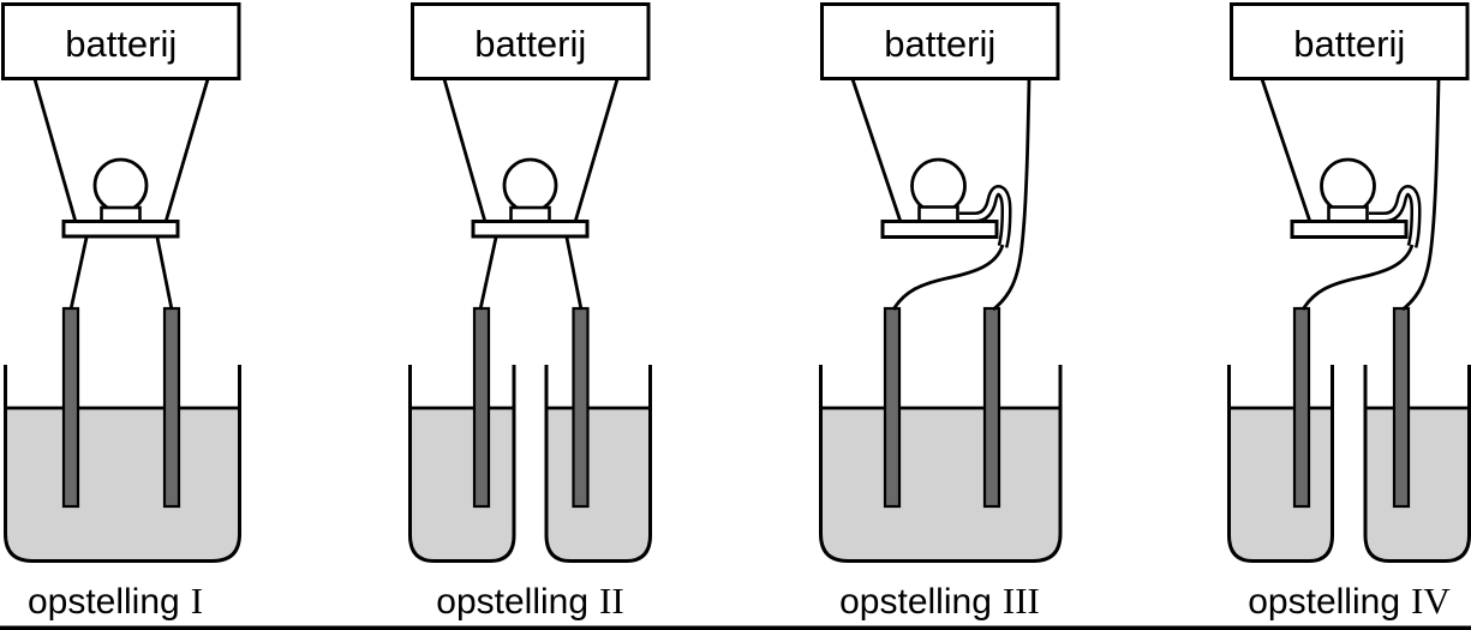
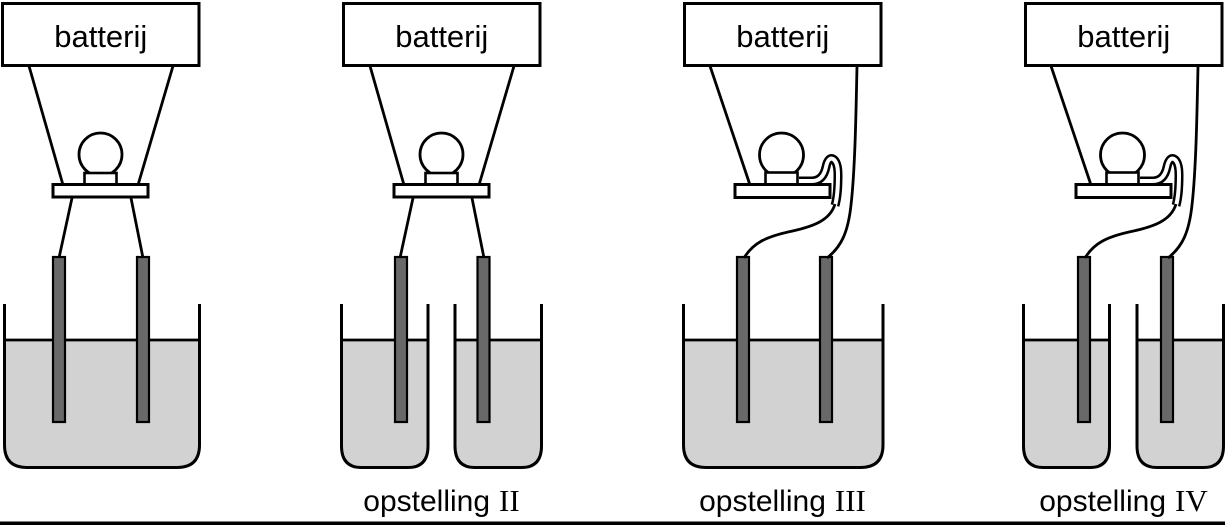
  batterij
- opstelling I
  batterij
  opstelling II
  batterij
  opstelling III
  batterij
  opstelling IV
